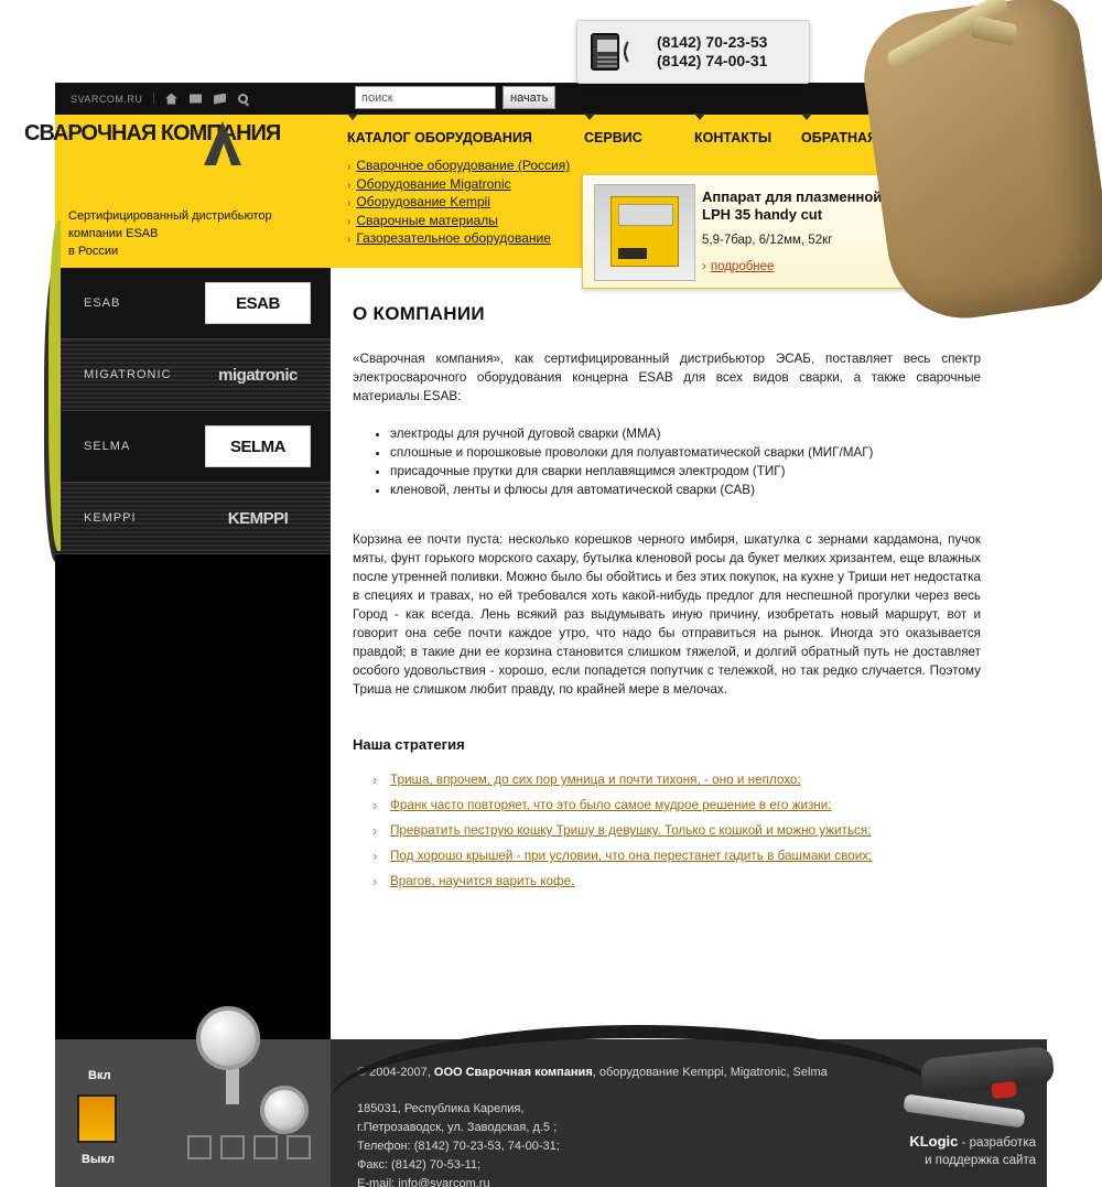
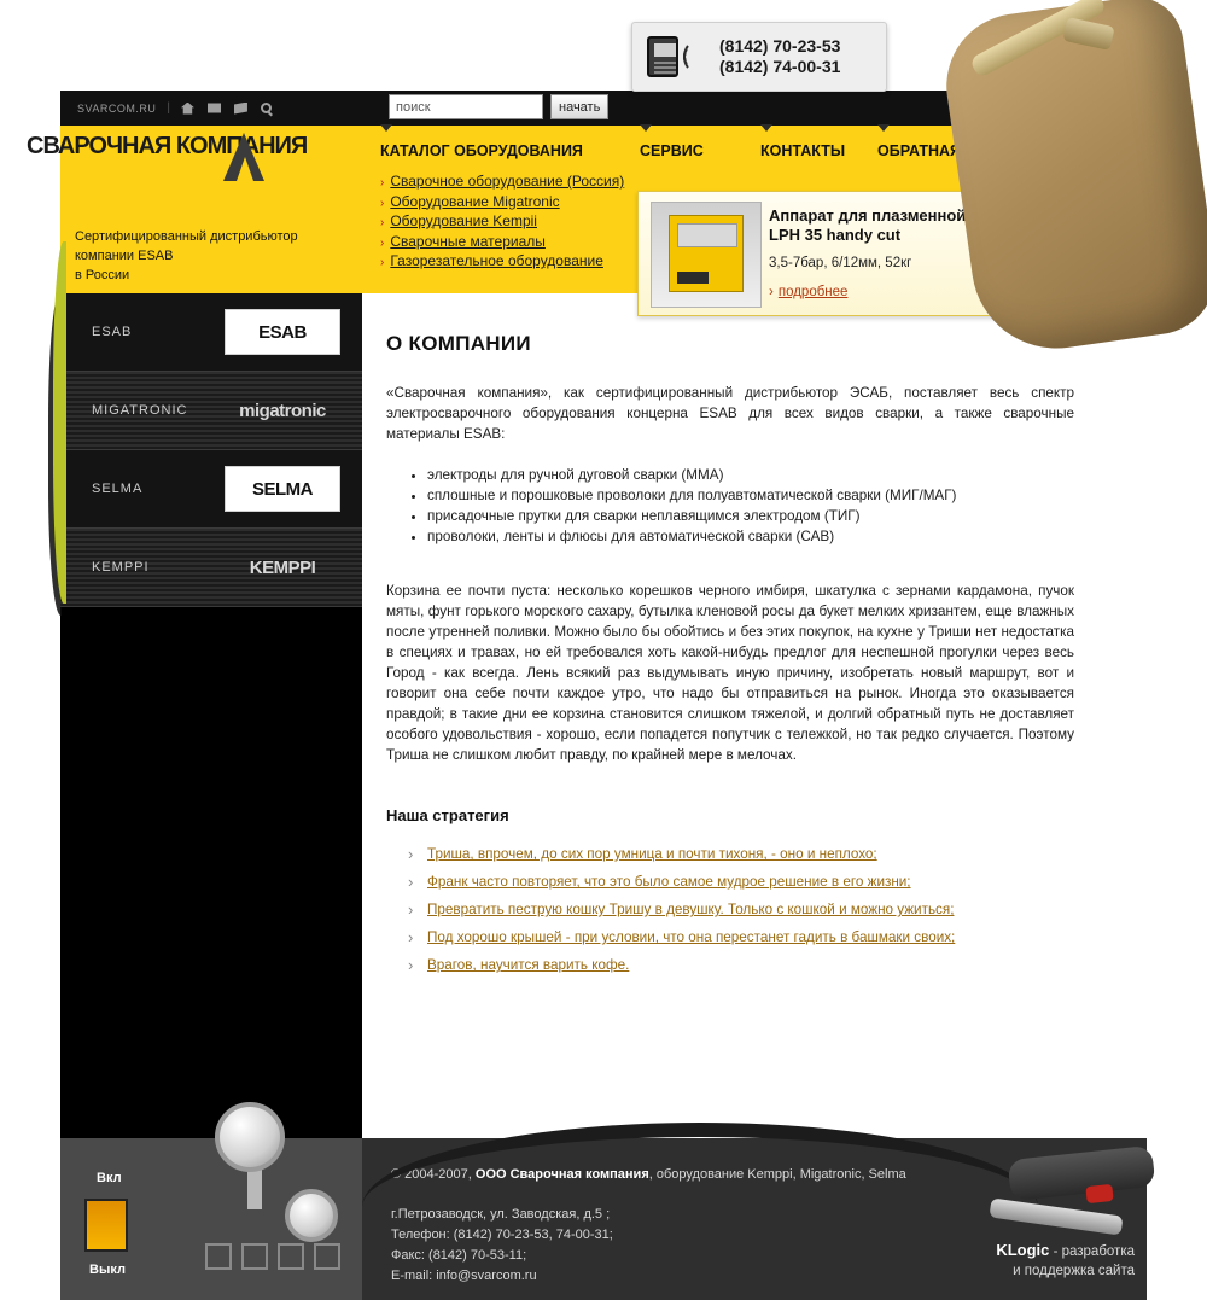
  (8142) 70-23-53
  (8142) 74-00-31
  SVARCOM.RU
  |
  поиск
  начать
  СВАРОЧНАЯ КОМПАНИЯ
  Сертифицированный дистрибьютор
  компании ESAB
  в России
  КАТАЛОГ ОБОРУДОВАНИЯ
  СЕРВИС
  КОНТАКТЫ
  › Сварочное оборудование (Россия)
  › Оборудование Migatronic
  › Оборудование Kempii
  › Сварочные материалы
  › Газорезательное оборудование
  Аппарат для плазменной
  LPH 35 handy cut
- 5,9-7бар, 6/12мм, 52кг
+ 3,5-7бар, 6/12мм, 52кг
  › подробнее
  ESAB
  ESAB
  MIGATRONIC
  migatronic
  SELMA
  SELMA
  KEMPPI
  KEMPPI
  О КОМПАНИИ
  «Сварочная компания», как сертифицированный дистрибьютор ЭСАБ, поставляет весь спектр электросварочного оборудования концерна ESAB для всех видов сварки, а также сварочные материалы ESAB:
  электроды для ручной дуговой сварки (ММА)
  сплошные и порошковые проволоки для полуавтоматической сварки (МИГ/МАГ)
  присадочные прутки для сварки неплавящимся электродом (ТИГ)
- кленовой, ленты и флюсы для автоматической сварки (САВ)
+ проволоки, ленты и флюсы для автоматической сварки (САВ)
  Корзина ее почти пуста: несколько корешков черного имбиря, шкатулка с зернами кардамона, пучок мяты, фунт горького морского сахару, бутылка кленовой росы да букет мелких хризантем, еще влажных после утренней поливки. Можно было бы обойтись и без этих покупок, на кухне у Триши нет недостатка в специях и травах, но ей требовался хоть какой-нибудь предлог для неспешной прогулки через весь Город - как всегда. Лень всякий раз выдумывать иную причину, изобретать новый маршрут, вот и говорит она себе почти каждое утро, что надо бы отправиться на рынок. Иногда это оказывается правдой; в такие дни ее корзина становится слишком тяжелой, и долгий обратный путь не доставляет особого удовольствия - хорошо, если попадется попутчик с тележкой, но так редко случается. Поэтому Триша не слишком любит правду, по крайней мере в мелочах.
  Наша стратегия
  Триша, впрочем, до сих пор умница и почти тихоня, - оно и неплохо;
  Франк часто повторяет, что это было самое мудрое решение в его жизни;
  Превратить пеструю кошку Тришу в девушку. Только с кошкой и можно ужиться;
  Под хорошо крышей - при условии, что она перестанет гадить в башмаки своих;
  Врагов, научится варить кофе.
  Вкл
  Выкл
  © 2004-2007, ООО Сварочная компания, оборудование Kemppi, Migatronic, Selma
- 185031, Республика Карелия,
  г.Петрозаводск, ул. Заводская, д.5 ;
  Телефон: (8142) 70-23-53, 74-00-31;
  Факс: (8142) 70-53-11;
  E-mail: info@svarcom.ru
  KLogic - разработка
  и поддержка сайта
